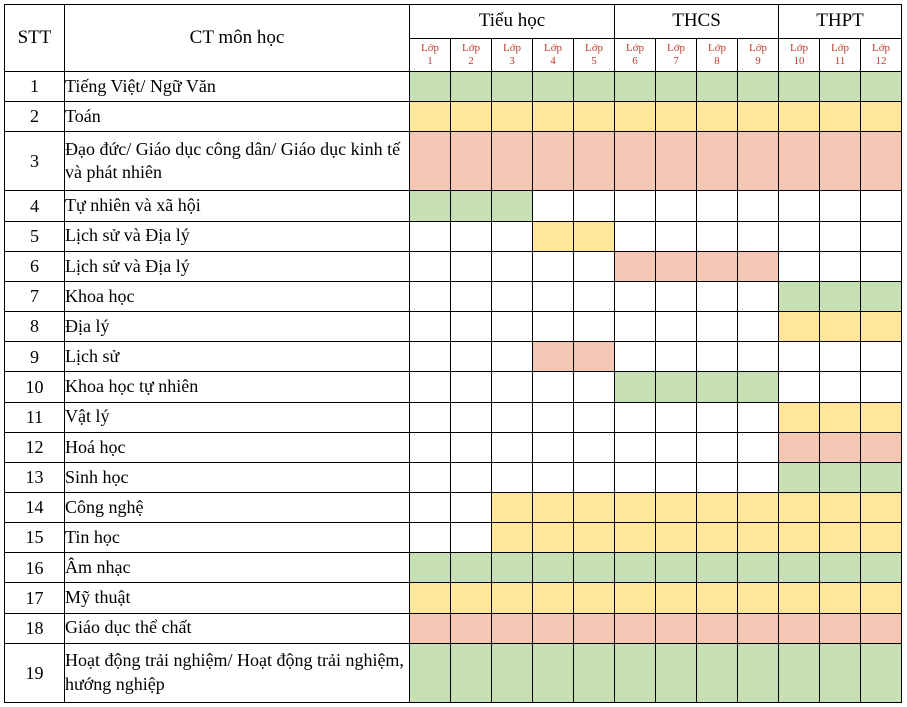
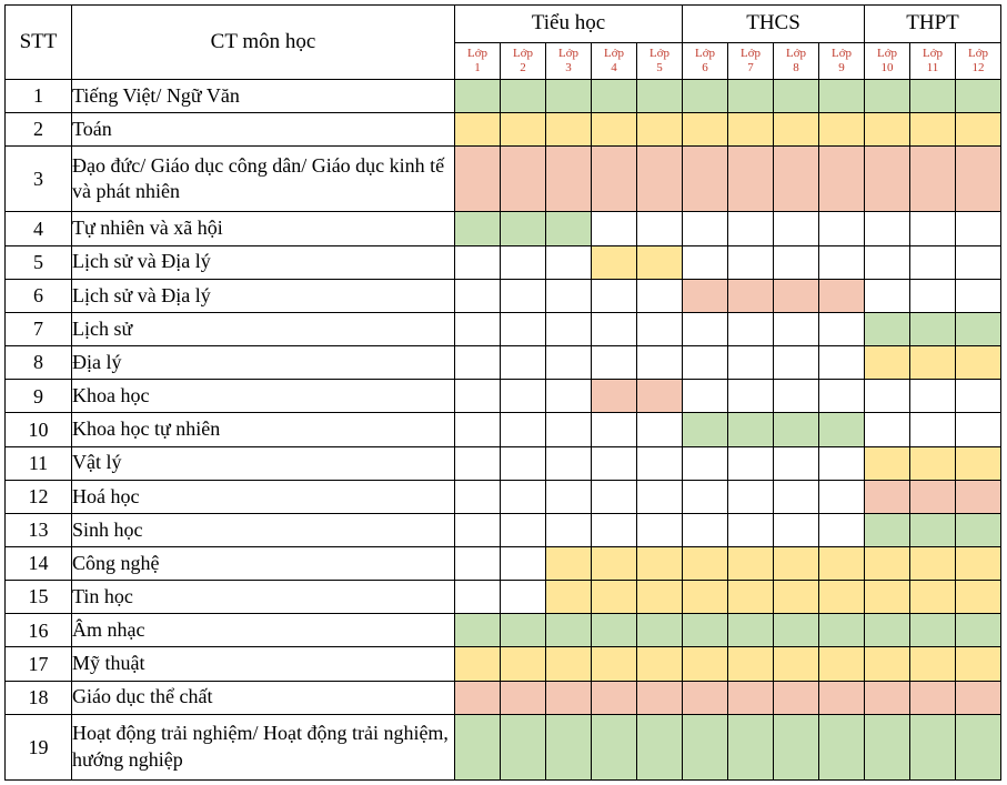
  STT	CT môn học	Tiểu học	THCS	THPT
  Lớp1	Lớp2	Lớp3	Lớp4	Lớp5	Lớp6	Lớp7	Lớp8	Lớp9	Lớp10	Lớp11	Lớp12
  1	Tiếng Việt/ Ngữ Văn
  2	Toán
  3	Đạo đức/ Giáo dục công dân/ Giáo dục kinh tế và phát nhiên
  4	Tự nhiên và xã hội
  5	Lịch sử và Địa lý
  6	Lịch sử và Địa lý
- 7	Khoa học
+ 7	Lịch sử
  8	Địa lý
- 9	Lịch sử
+ 9	Khoa học
  10	Khoa học tự nhiên
  11	Vật lý
  12	Hoá học
  13	Sinh học
  14	Công nghệ
  15	Tin học
  16	Âm nhạc
  17	Mỹ thuật
  18	Giáo dục thể chất
  19	Hoạt động trải nghiệm/ Hoạt động trải nghiệm, hướng nghiệp
